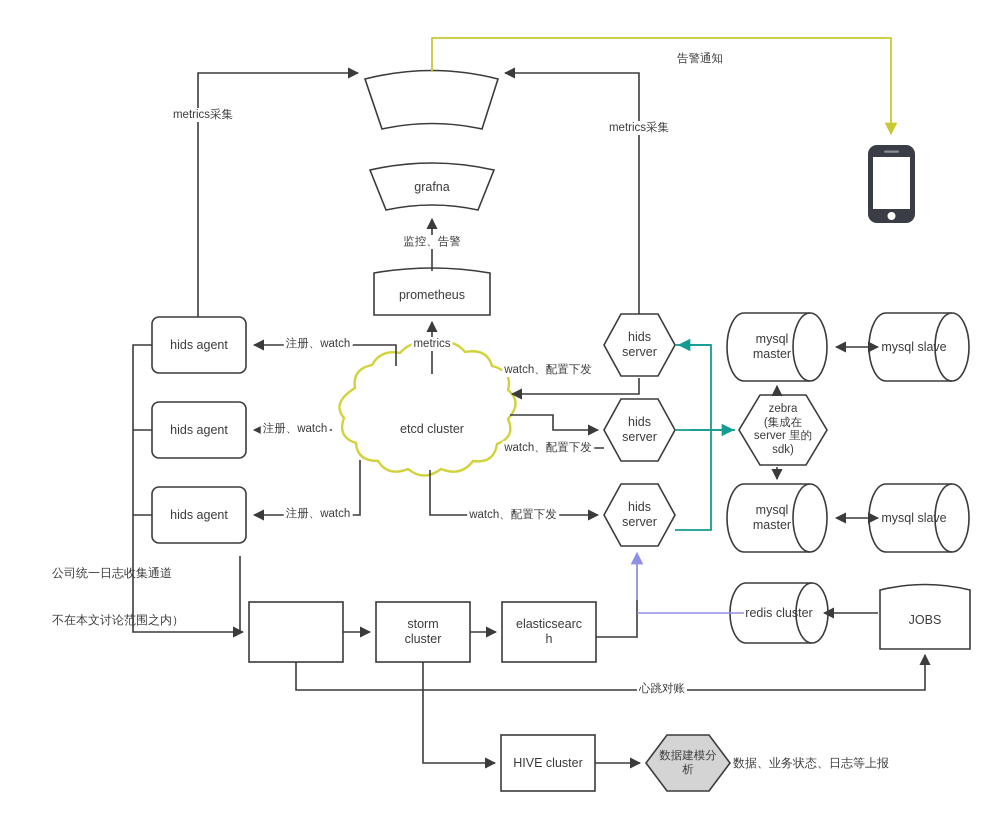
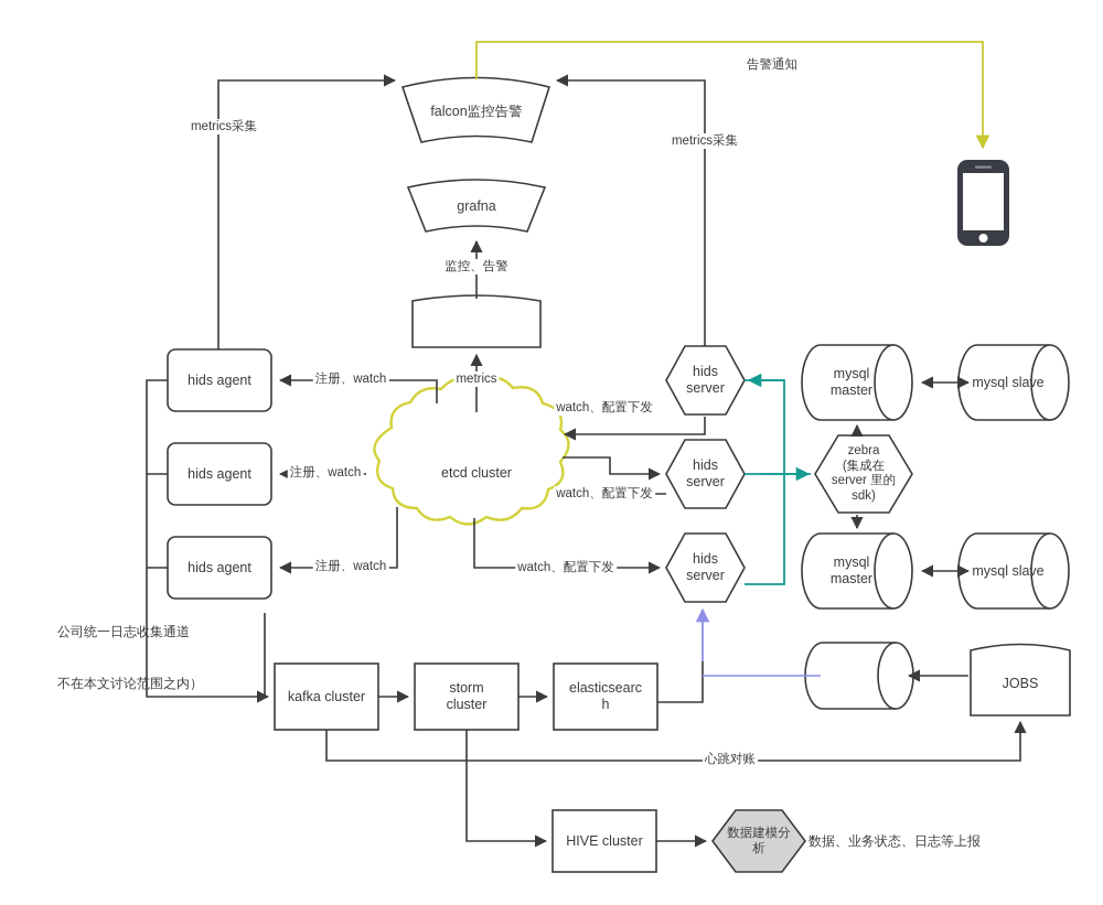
+ falcon监控告警
  grafna
- prometheus
  hids agent
  hids agent
  hids agent
  etcd cluster
  hids
  server
  hids
  server
  hids
  server
  zebra
  (集成在
  server 里的
  sdk)
  mysql
  master
  mysql slave
  mysql
  master
  mysql slave
+ kafka cluster
  storm
  cluster
  elasticsearc
  h
- redis cluster
  JOBS
  HIVE cluster
  数据建模分
  析
  metrics采集
  metrics采集
  告警通知
  监控、告警
  metrics
  注册、watch
  注册、watch
  注册、watch
  watch、配置下发
  watch、配置下发
  watch、配置下发
  公司统一日志收集通道
  不在本文讨论范围之内）
  心跳对账
  数据、业务状态、日志等上报
